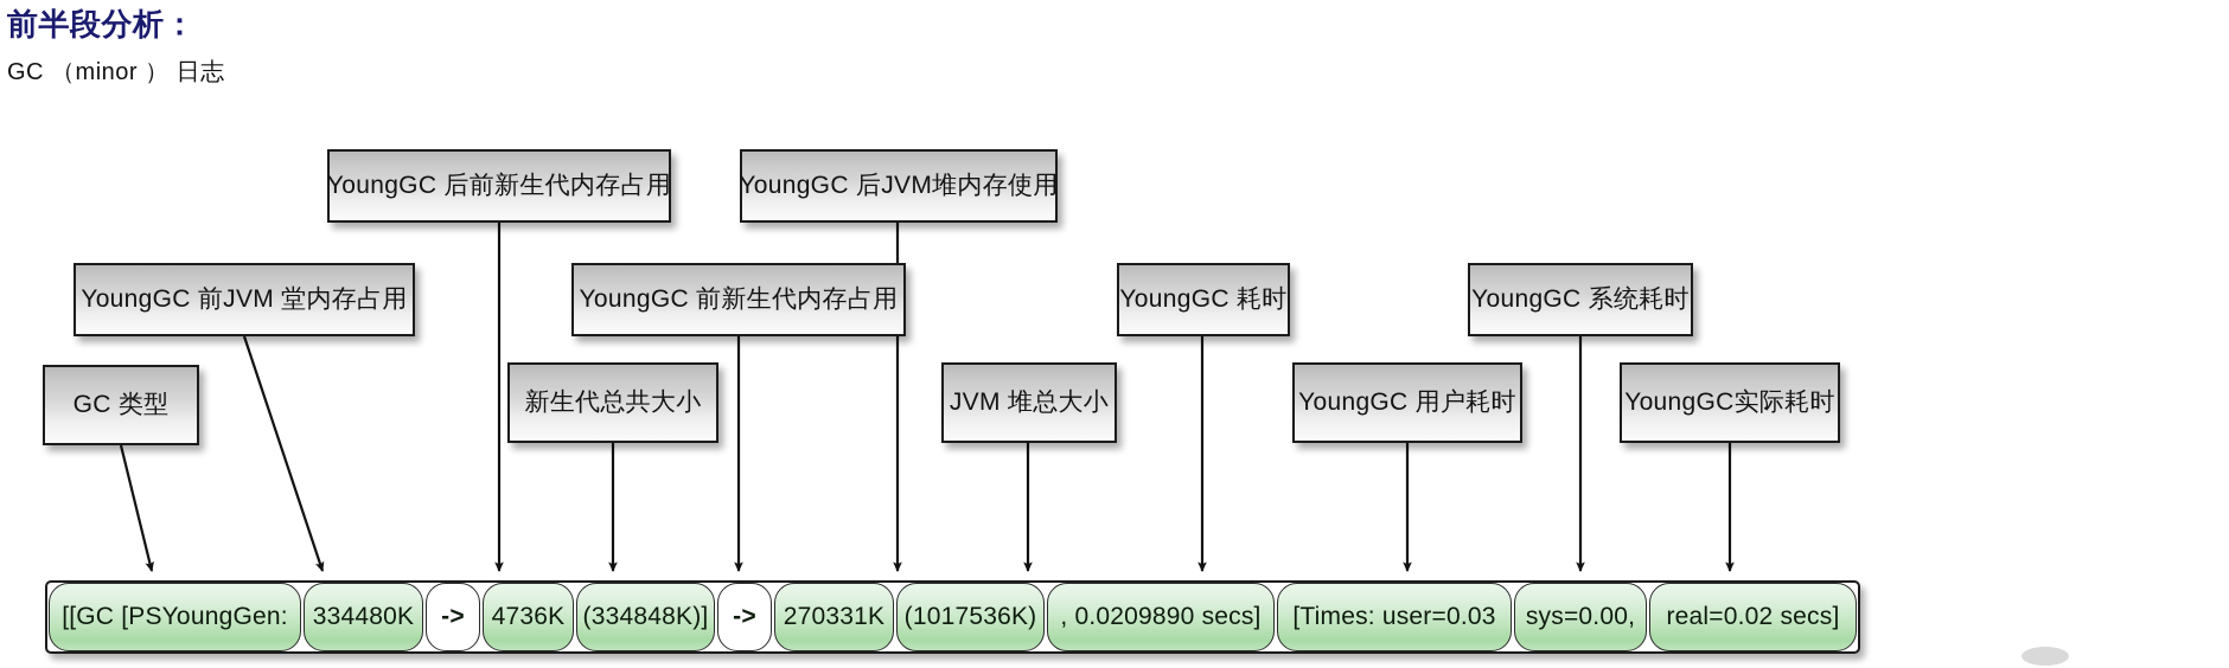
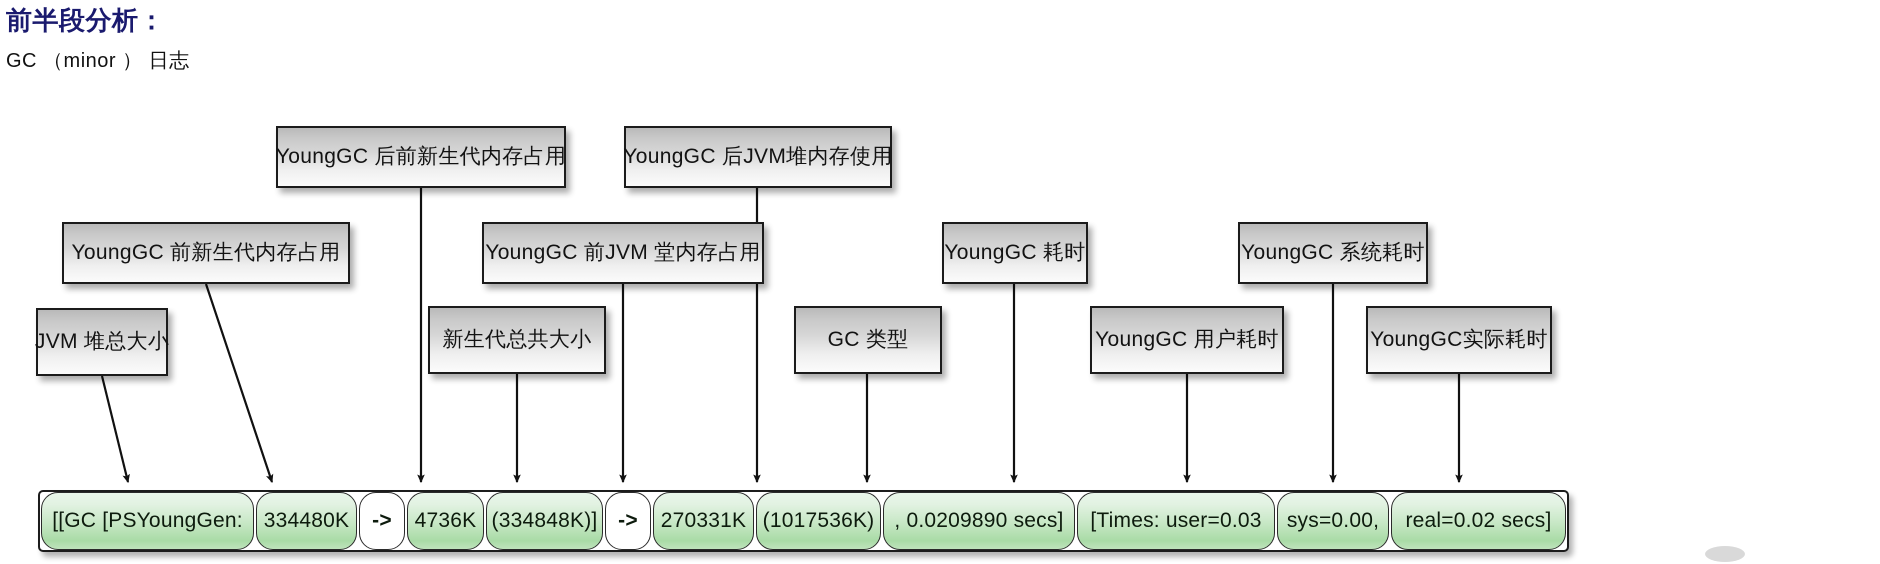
  前半段分析：
  GC （minor ） 日志
- GC 类型
+ JVM 堆总大小
- YoungGC 前JVM 堂内存占用
+ YoungGC 前新生代内存占用
  YoungGC 后前新生代内存占用
  新生代总共大小
- YoungGC 前新生代内存占用
+ YoungGC 前JVM 堂内存占用
  YoungGC 后JVM堆内存使用
- JVM 堆总大小
+ GC 类型
  YoungGC 耗时
  YoungGC 用户耗时
  YoungGC 系统耗时
  YoungGC实际耗时
  [[GC [PSYoungGen:
  334480K
  ->
  4736K
  (334848K)]
  ->
  270331K
  (1017536K)
  , 0.0209890 secs]
  [Times: user=0.03
  sys=0.00,
  real=0.02 secs]
